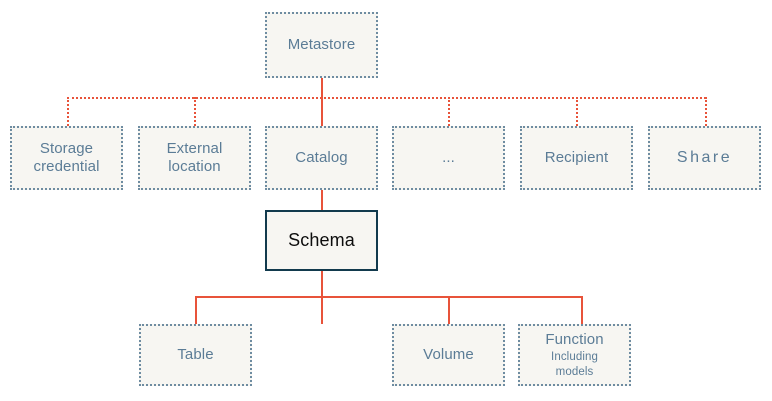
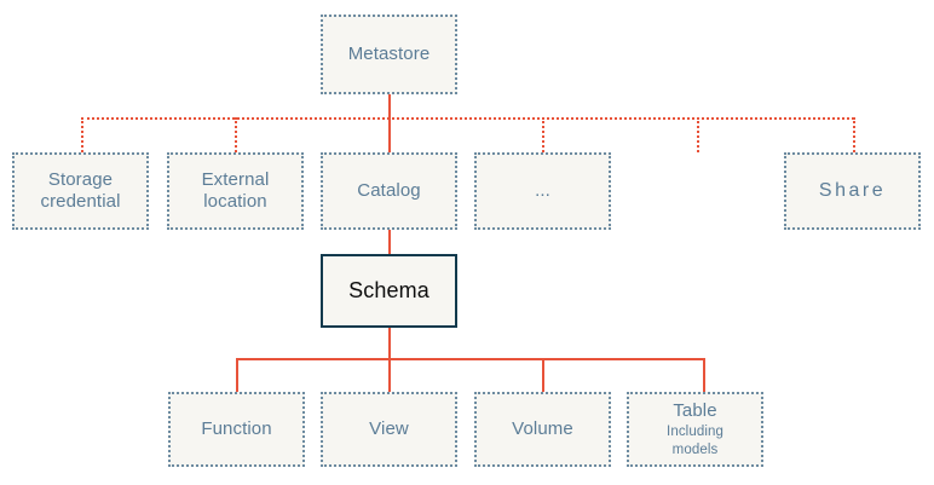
  Metastore
  Storage
  credential
  External
  location
  Catalog
  ...
- Recipient
  Share
  Schema
- Table
+ Function
+ View
  Volume
- Function
+ Table
  Including
  models
